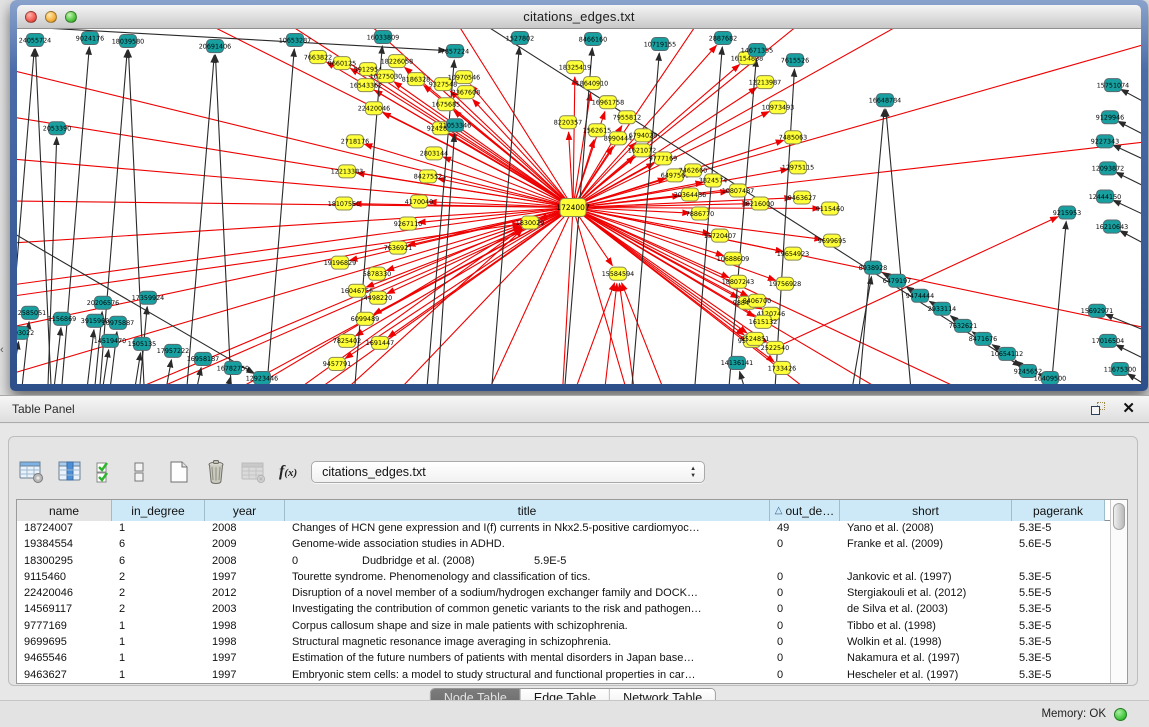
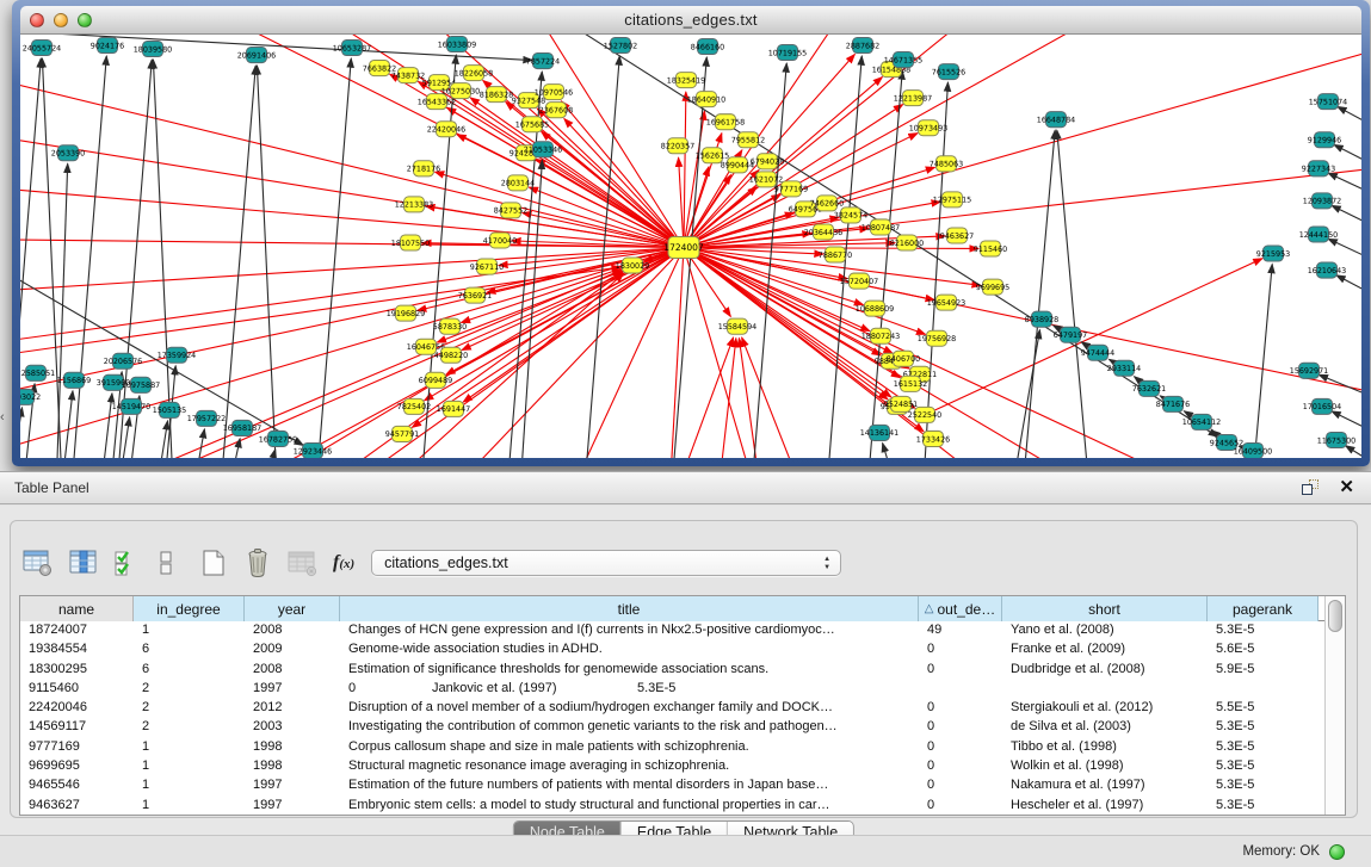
  citations_edges.txt
  1724007
  1830029
  7663822
- 9660125
+ 7438732
  591295
  18226058
  16275030
  16543362
  8186328
  9327548
  10970546
  2367608
  1675685
  22420046
  92428
  2803144
  2718176
  12213383
  18107550
  8427552
  4170040
  9267110
  7636921
  19196829
  5878330
  16046756
  4498220
  6099489
  7825402
  1691447
  9457791
  18325419
  18640910
  16961758
  7955812
  8220357
  1562615
  8990444
  6794028
  1621072
  9777169
  649756
  7462660
  16154838
  12213987
  10973493
  7485063
  12975115
  3824574
  10807487
  20364436
  9463627
  8216000
  9115460
  7886770
  9699695
  15584594
  15720407
  10688609
  18807243
  19756928
  8406700
- 4120746
+ 6722811
  1615132
  9524851
  2522540
  1733426
  24055724
  9024176
  18039580
  20691406
  10653287
  16033809
  7857224
  1527802
  8466160
  10719155
  2887682
  14671355
  7615526
  21053346
  2053390
  16648784
  9215953
  15751074
  9129946
  9227343
  12093872
  12444150
  16210643
  15692971
  17016504
  11675300
  20206576
  17359924
  2585051
  1156869
  3915900
  10975887
  14519470
  1505135
  17957222
  16958187
  16782759
  12923446
  14136141
  8938928
  6479197
  9474444
  2933114
  7632621
  8471676
  10654112
  9245652
  16409500
  ‹
  Table Panel
  ✕
  f(x)
  citations_edges.txt
  name
  in_degree
  year
  title
  △
  out_de…
  short
  pagerank
  18724007
  1
  2008
  Changes of HCN gene expression and I(f) currents in Nkx2.5-positive cardiomyoc…
  49
  Yano et al. (2008)
  5.3E-5
  19384554
  6
  2009
  Genome-wide association studies in ADHD.
  0
  Franke et al. (2009)
  5.6E-5
  18300295
  6
  2008
+ Estimation of significance thresholds for genomewide association scans.
  0
  Dudbridge et al. (2008)
  5.9E-5
  9115460
  2
  1997
- Tourette syndrome. Phenomenology and classification of tics.
  0
  Jankovic et al. (1997)
  5.3E-5
  22420046
  2
  2012
  Disruption of a novel member of a sodium/hydrogen exchanger family and DOCK…
  0
  Stergiakouli et al. (2012)
  5.5E-5
  14569117
  2
  2003
  Investigating the contribution of common genetic variants to the risk and pathogen…
  0
  de Silva et al. (2003)
  5.3E-5
  9777169
  1
  1998
  Corpus callosum shape and size in male patients with schizophrenia.
  0
  Tibbo et al. (1998)
  5.3E-5
  9699695
  1
  1998
  Structural magnetic resonance image averaging in schizophrenia.
  0
  Wolkin et al. (1998)
  5.3E-5
  9465546
  1
  1997
  Estimation of the future numbers of patients with mental disorders in Japan base…
  0
  Nakamura et al. (1997)
  5.3E-5
  9463627
  1
  1997
  Embryonic stem cells: a model to study structural and functional properties in car…
  0
  Hescheler et al. (1997)
  5.3E-5
  Node Table
  Edge Table
  Network Table
  Memory: OK
